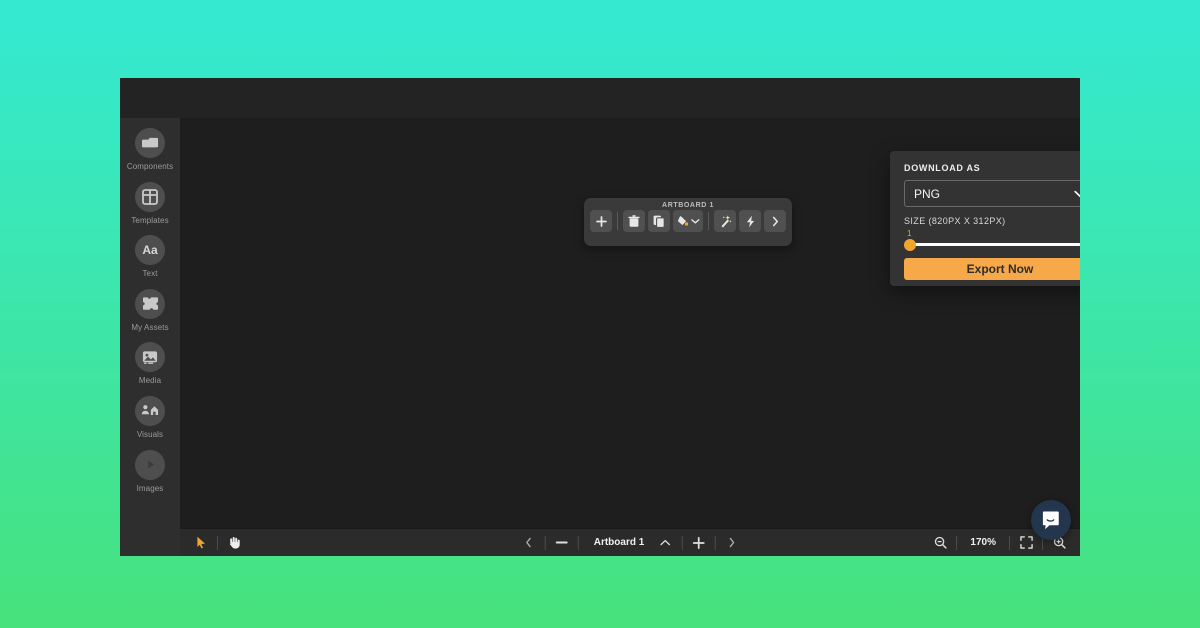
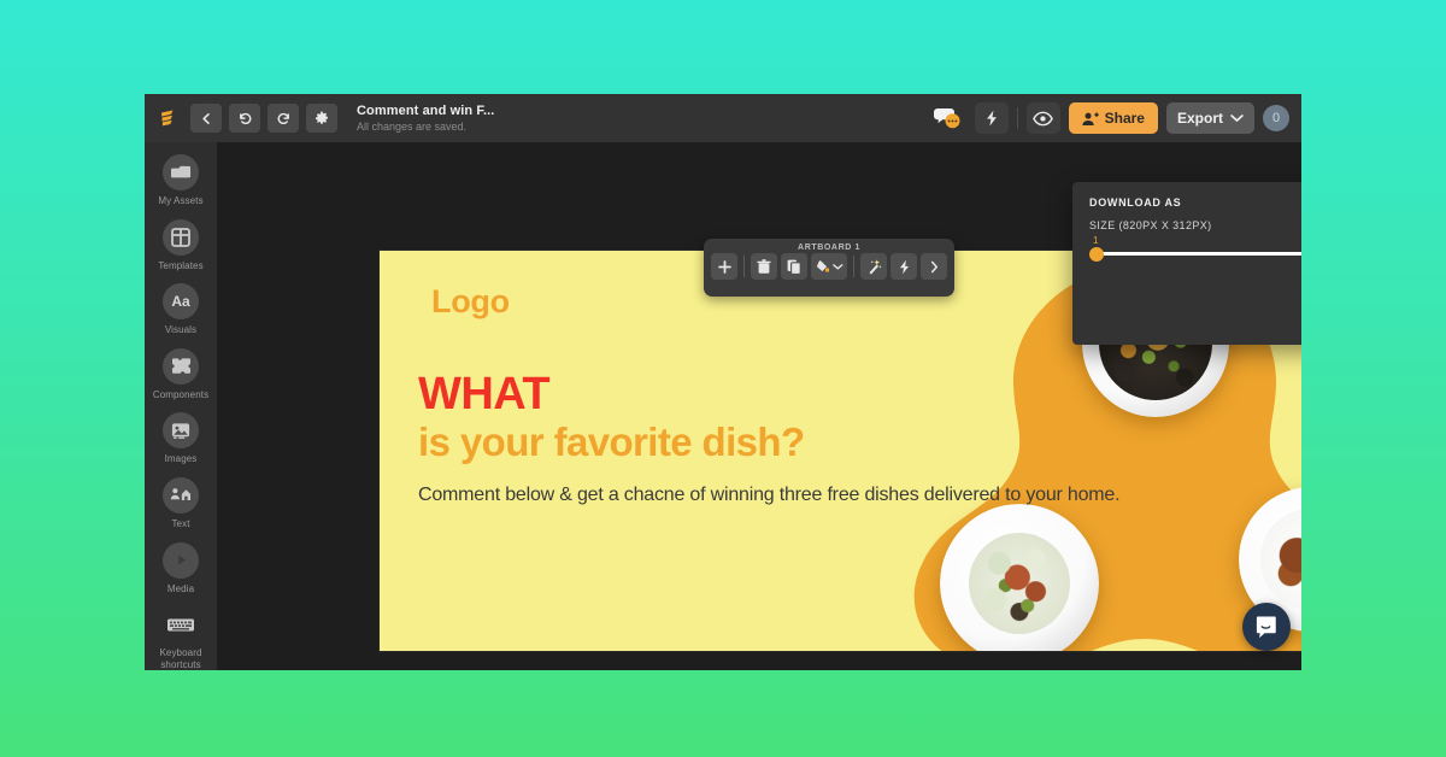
+ Comment and win F...
+ All changes are saved.
+ Share
+ Export
+ 0
- Components
+ My Assets
  Templates
  Aa
- Text
+ Visuals
- My Assets
+ Components
- Media
+ Images
- Visuals
+ Text
- Images
+ Media
+ Keyboard shortcuts
+ Logo
+ WHAT
+ is your favorite dish?
+ Comment below & get a chacne of winning three free dishes delivered to your home.
  DOWNLOAD AS
- PNG
  SIZE (820PX X 312PX)
  1
- Export Now
- Artboard 1
- 170%
